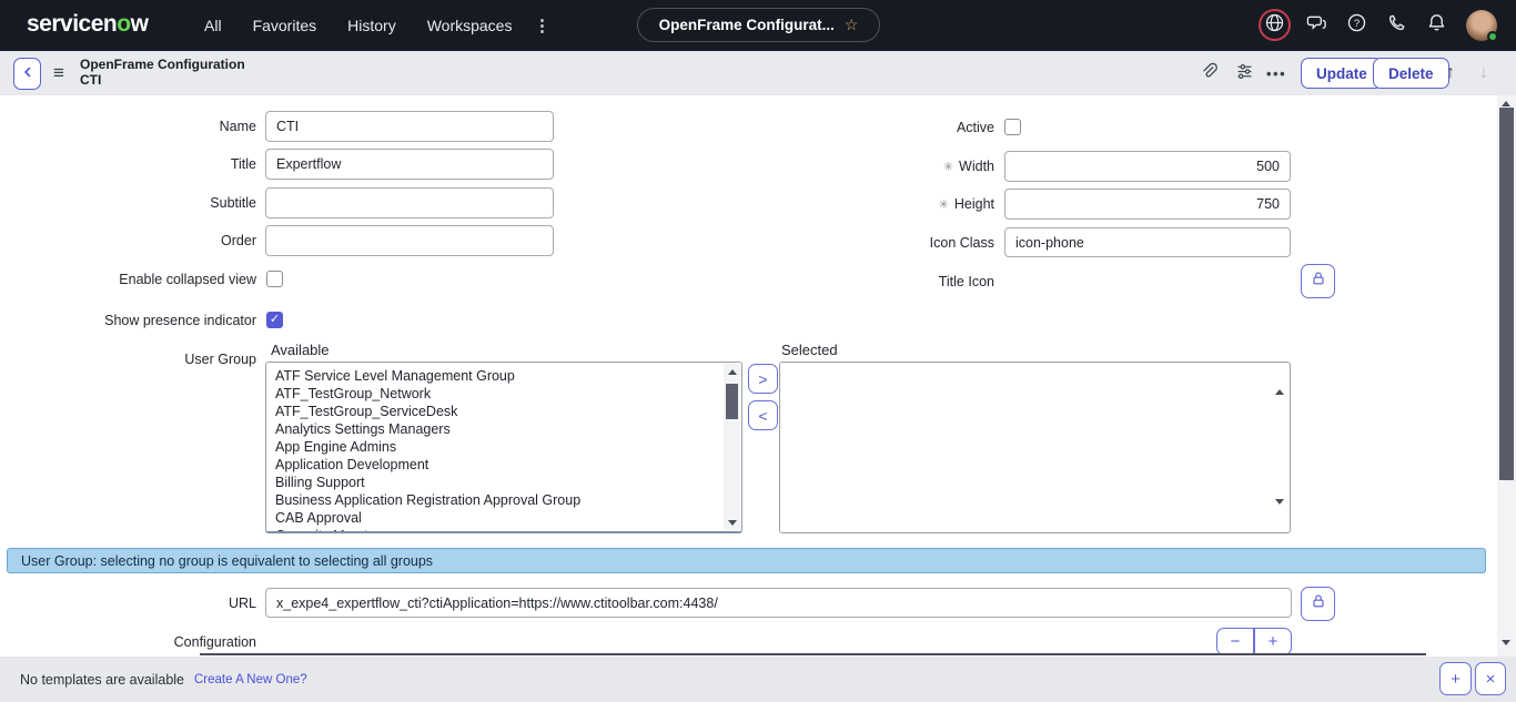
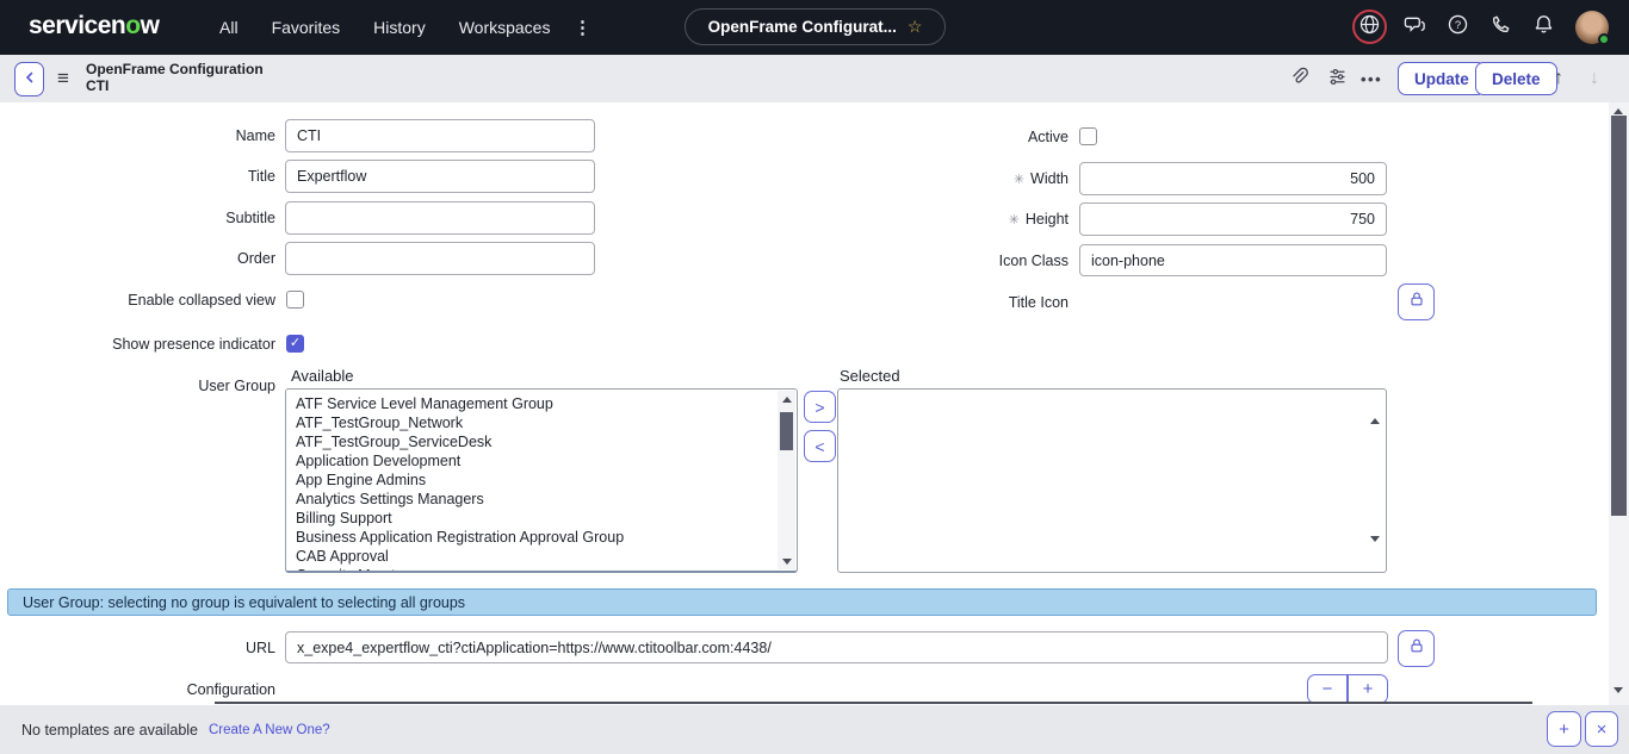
  servicenow
  All
  Favorites
  History
  Workspaces
  ⋮
  OpenFrame Configurat...
  ☆
  ?
  ≡
  OpenFrame Configuration
  CTI
  •••
  Update
  Delete
  ↑
  ↓
  Name
  CTI
  Title
  Expertflow
  Subtitle
  Order
  Enable collapsed view
  Show presence indicator
  ✓
  User Group
  Available
  Selected
  ATF Service Level Management Group
  ATF_TestGroup_Network
  ATF_TestGroup_ServiceDesk
- Analytics Settings Managers
+ Application Development
  App Engine Admins
- Application Development
+ Analytics Settings Managers
  Billing Support
  Business Application Registration Approval Group
  CAB Approval
  >
  <
  Active
  ✳
  Width
  500
  ✳
  Height
  750
  Icon Class
  icon-phone
  Title Icon
  User Group: selecting no group is equivalent to selecting all groups
  URL
  x_expe4_expertflow_cti?ctiApplication=https://www.ctitoolbar.com:4438/
  Configuration
  −
  +
  No templates are available
  Create A New One?
  +
  ×
